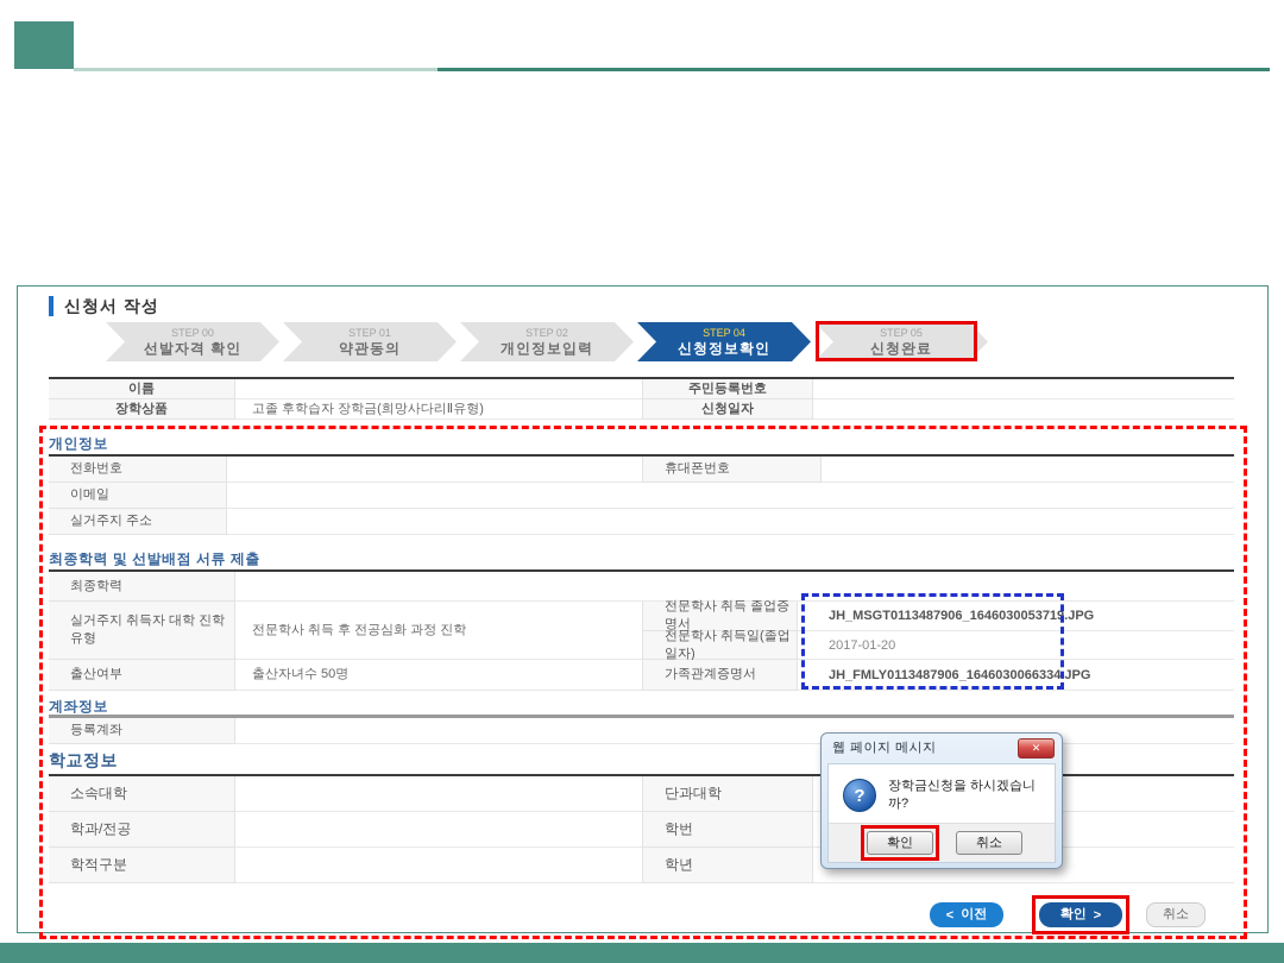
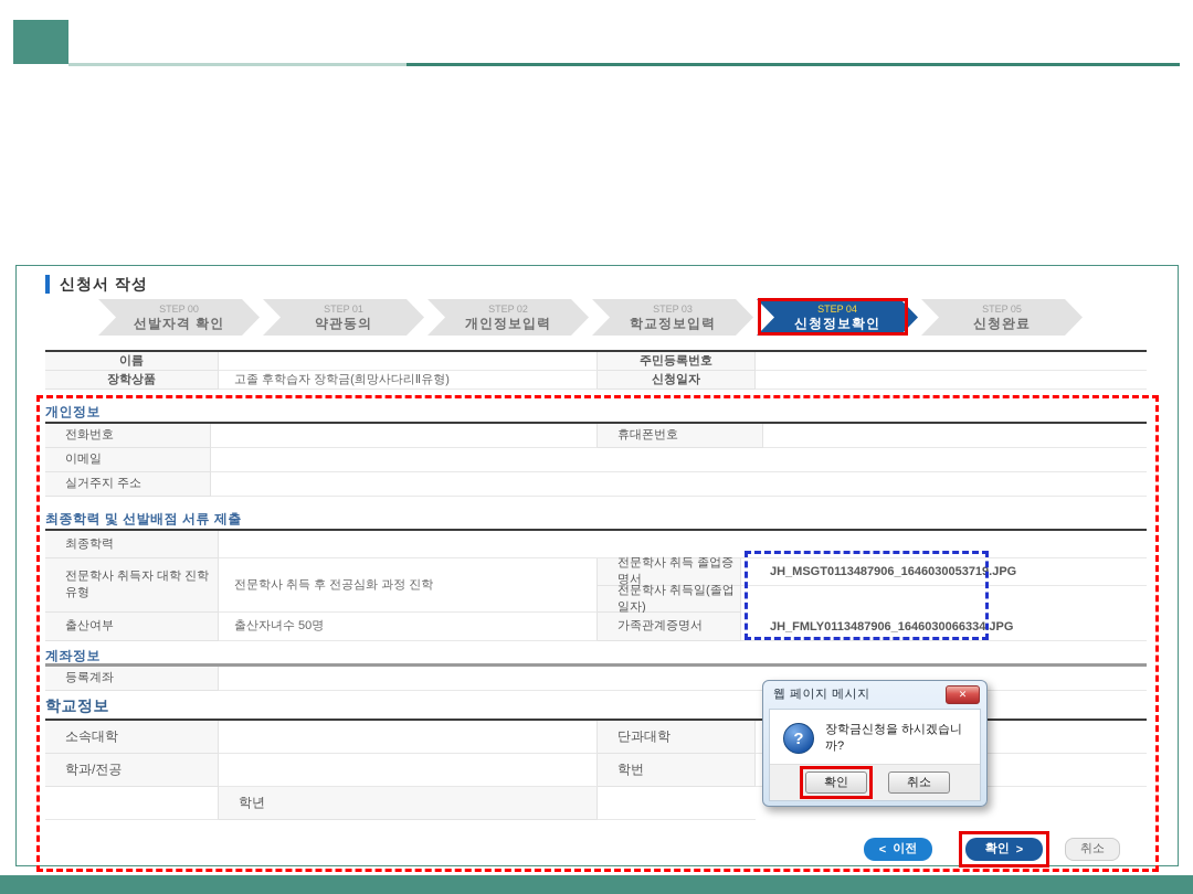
  신청서 작성
  STEP 00
  선발자격 확인
  STEP 01
  약관동의
  STEP 02
  개인정보입력
+ STEP 03
+ 학교정보입력
  STEP 04
  신청정보확인
  STEP 05
  신청완료
  이름
  주민등록번호
  장학상품
  고졸 후학습자 장학금(희망사다리Ⅱ유형)
  신청일자
  개인정보
  전화번호
  휴대폰번호
  이메일
  실거주지 주소
  최종학력 및 선발배점 서류 제출
  최종학력
- 실거주지 취득자 대학 진학 유형
+ 전문학사 취득자 대학 진학 유형
  전문학사 취득 후 전공심화 과정 진학
  전문학사 취득 졸업증명서
  JH_MSGT0113487906_1646030053719.JPG
  전문학사 취득일(졸업일자)
- 2017-01-20
  출산여부
  출산자녀수 50명
  가족관계증명서
  JH_FMLY0113487906_1646030066334.JPG
  계좌정보
  등록계좌
  학교정보
  소속대학
  단과대학
  학과/전공
  학번
- 학적구분
  학년
  <
  이전
  확인
  >
  취소
  웹 페이지 메시지
  ✕
  ?
  장학금신청을 하시겠습니까?
  확인
  취소
